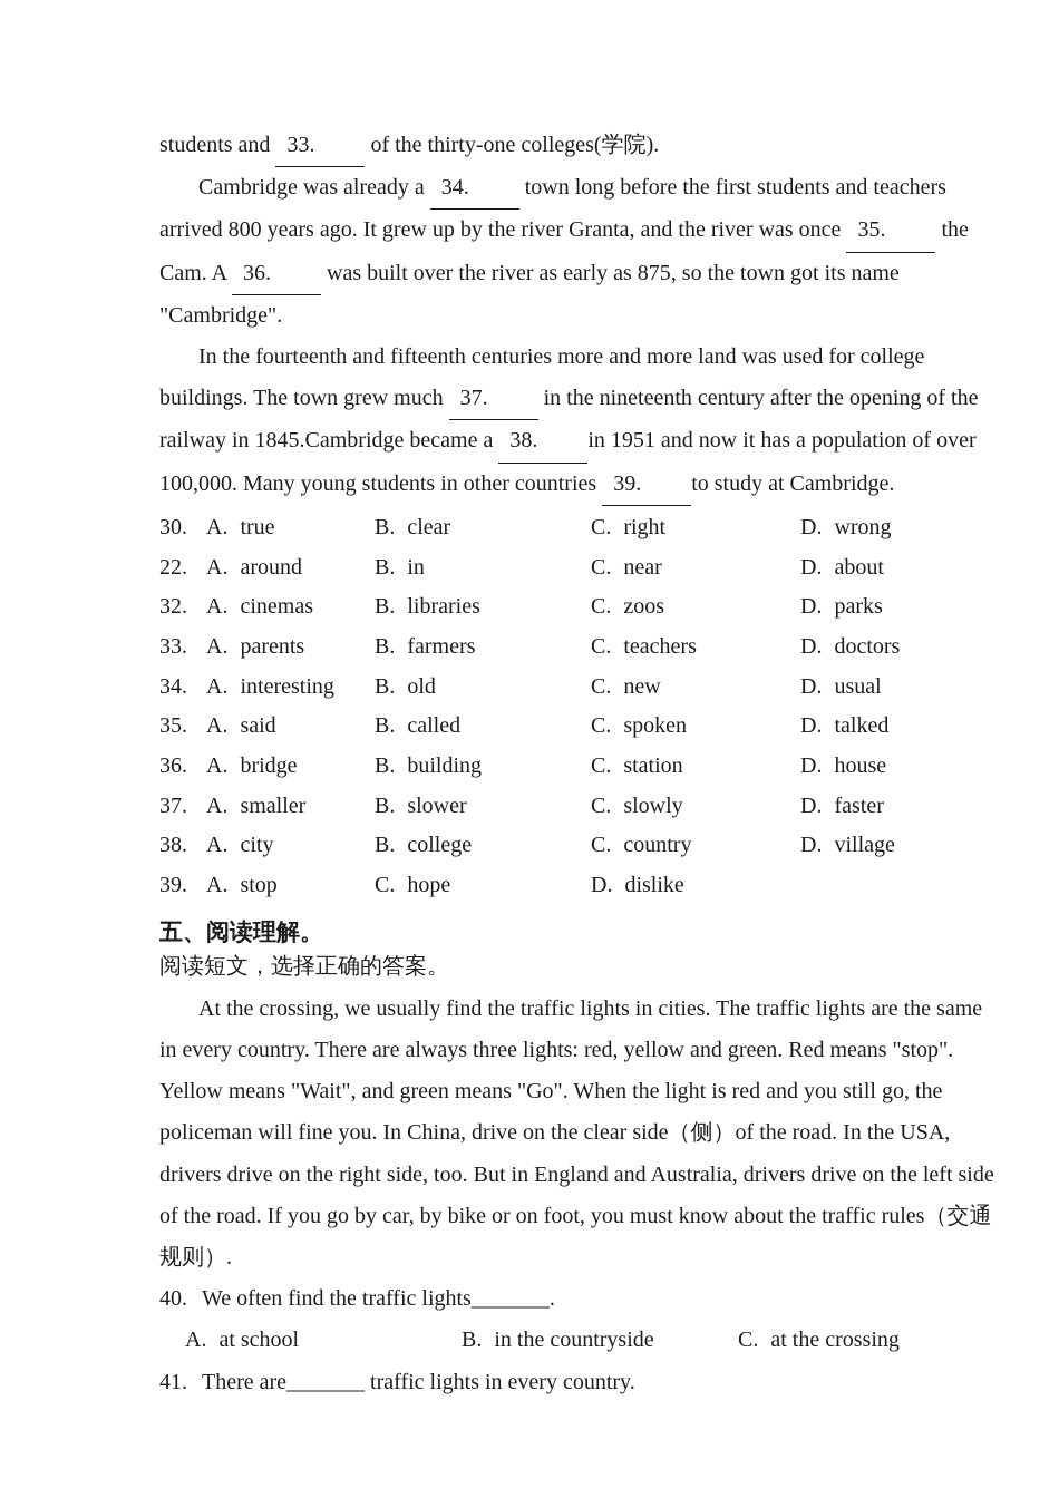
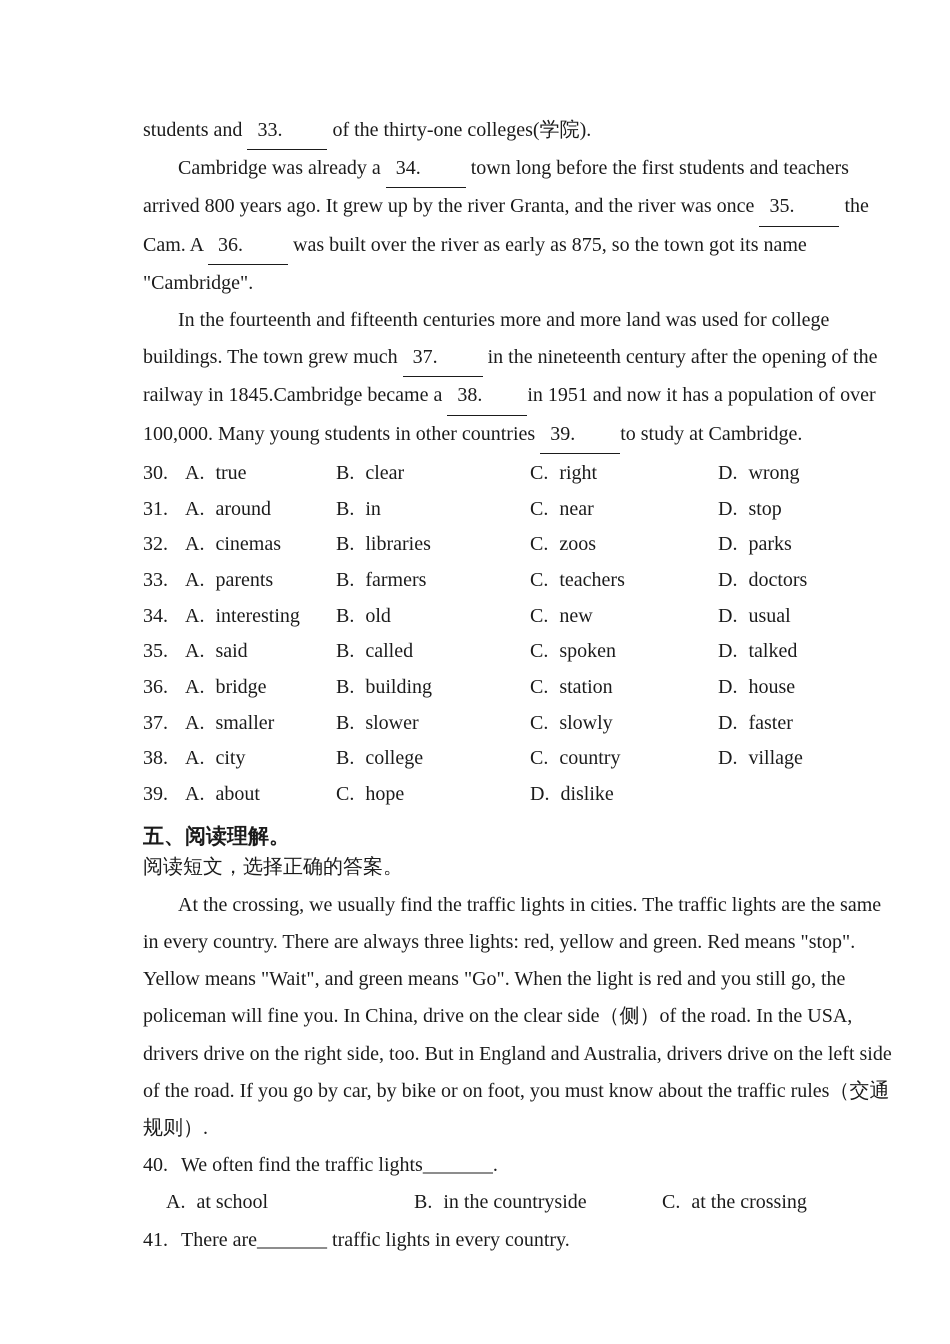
  students and 33. of the thirty-one colleges(学院).
  Cambridge was already a 34. town long before the first students and teachers
  arrived 800 years ago. It grew up by the river Granta, and the river was once 35. the
  Cam. A 36. was built over the river as early as 875, so the town got its name
  "Cambridge".
  In the fourteenth and fifteenth centuries more and more land was used for college
  buildings. The town grew much 37. in the nineteenth century after the opening of the
  railway in 1845.Cambridge became a 38. in 1951 and now it has a population of over
  100,000. Many young students in other countries 39. to study at Cambridge.
  30.
  A. true
  B. clear
  C. right
  D. wrong
- 22.
+ 31.
  A. around
  B. in
  C. near
- D. about
+ D. stop
  32.
  A. cinemas
  B. libraries
  C. zoos
  D. parks
  33.
  A. parents
  B. farmers
  C. teachers
  D. doctors
  34.
  A. interesting
  B. old
  C. new
  D. usual
  35.
  A. said
  B. called
  C. spoken
  D. talked
  36.
  A. bridge
  B. building
  C. station
  D. house
  37.
  A. smaller
  B. slower
  C. slowly
  D. faster
  38.
  A. city
  B. college
  C. country
  D. village
  39.
- A. stop
+ A. about
  C. hope
  D. dislike
  五、阅读理解。
  阅读短文，选择正确的答案。
  At the crossing, we usually find the traffic lights in cities. The traffic lights are the same
  in every country. There are always three lights: red, yellow and green. Red means "stop".
  Yellow means "Wait", and green means "Go". When the light is red and you still go, the
  policeman will fine you. In China, drive on the clear side（侧）of the road. In the USA,
  drivers drive on the right side, too. But in England and Australia, drivers drive on the left side
  of the road. If you go by car, by bike or on foot, you must know about the traffic rules（交通
  规则）.
  40. We often find the traffic lights_______.
  A. at school
  B. in the countryside
  C. at the crossing
  41. There are_______ traffic lights in every country.
